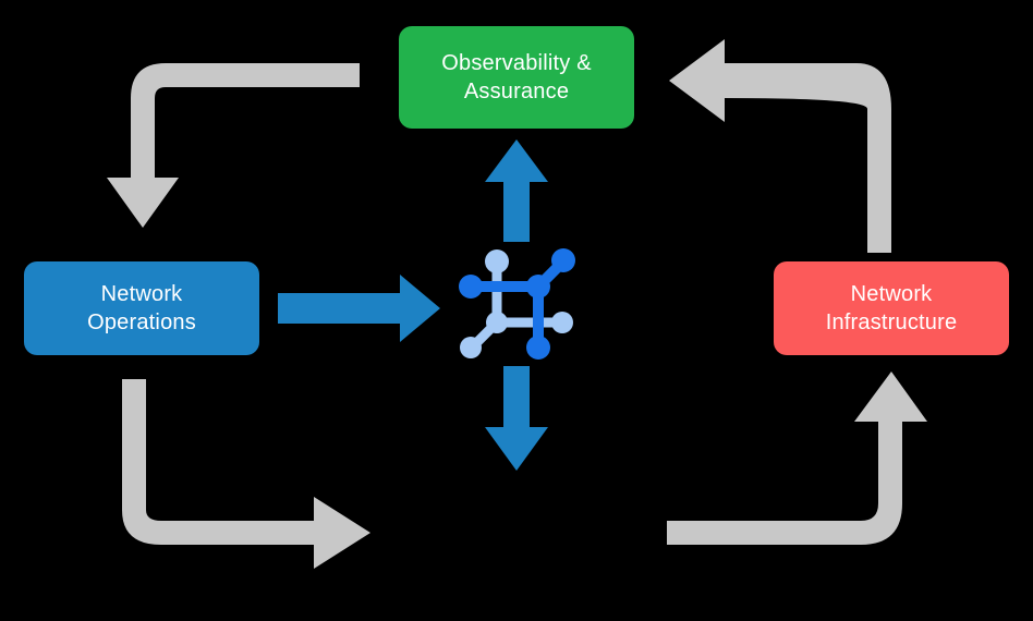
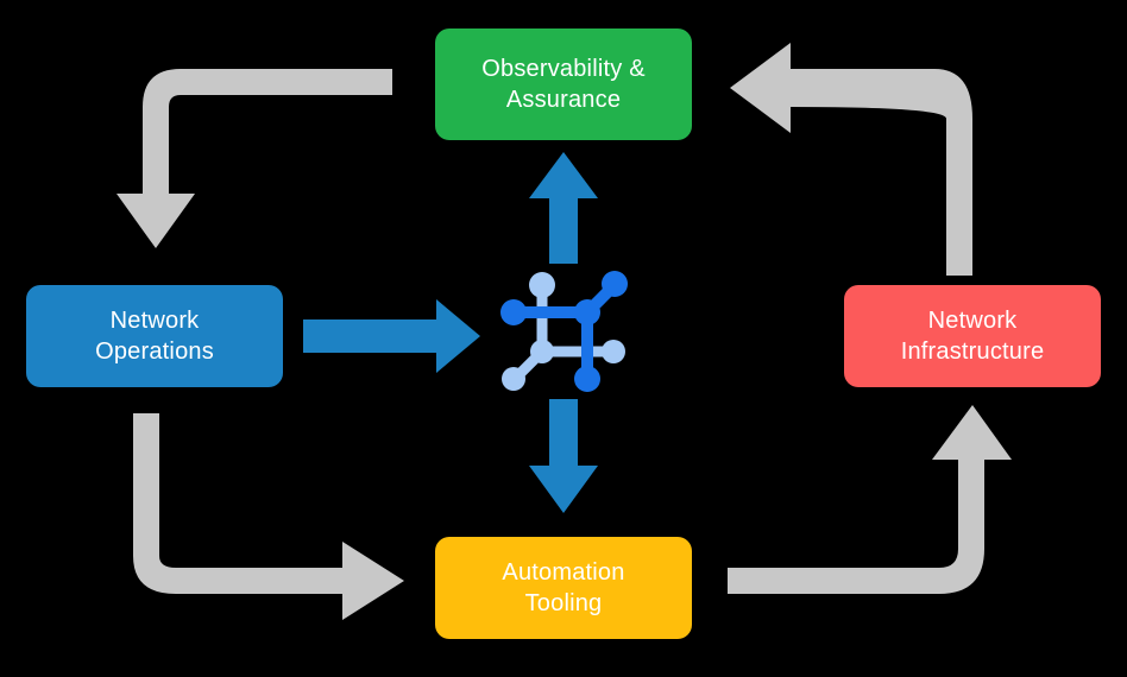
  Observability &
  Assurance
  Network
  Operations
  Network
  Infrastructure
+ Automation
+ Tooling
